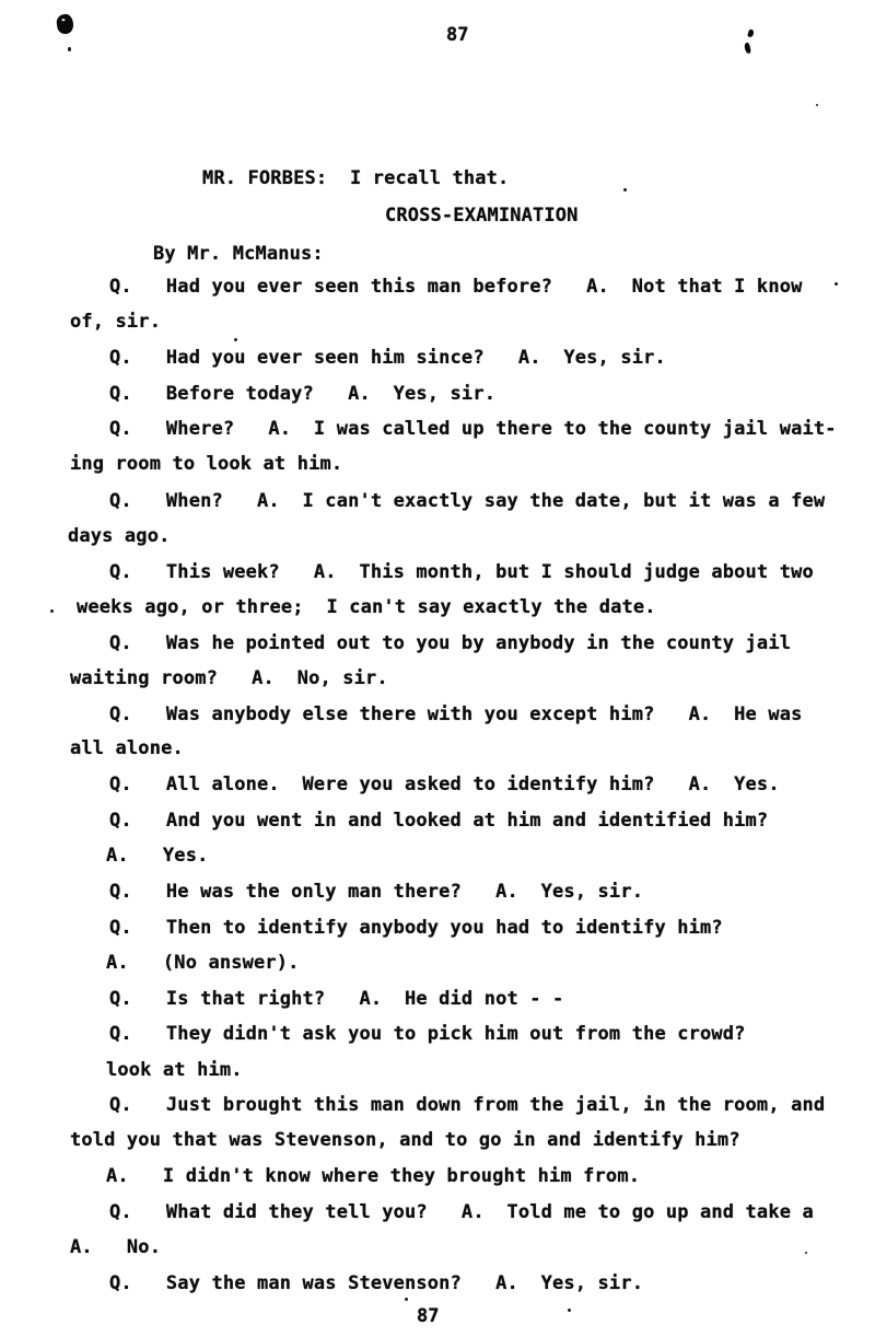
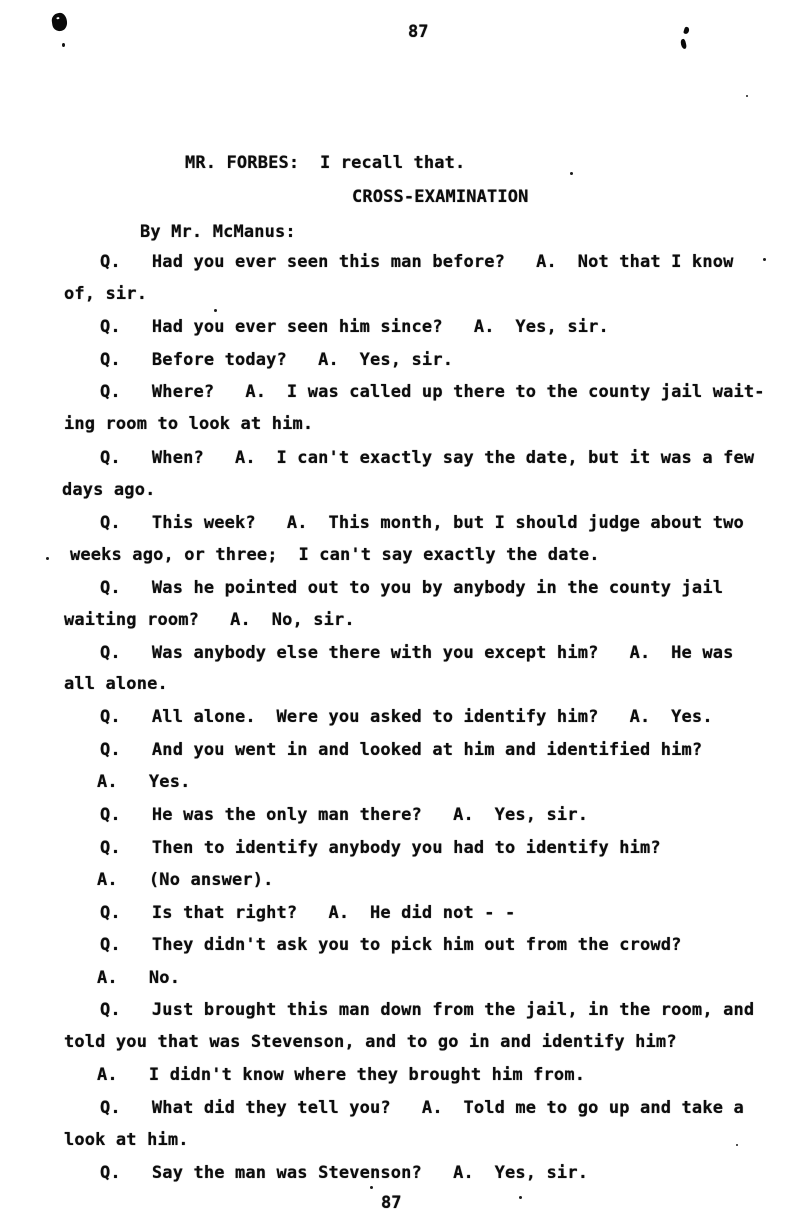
  87
  MR. FORBES: I recall that.
  CROSS-EXAMINATION
  By Mr. McManus:
  Q. Had you ever seen this man before? A. Not that I know
  of, sir.
  Q. Had you ever seen him since? A. Yes, sir.
  Q. Before today? A. Yes, sir.
  Q. Where? A. I was called up there to the county jail wait-
  ing room to look at him.
  Q. When? A. I can't exactly say the date, but it was a few
  days ago.
  Q. This week? A. This month, but I should judge about two
  weeks ago, or three; I can't say exactly the date.
  Q. Was he pointed out to you by anybody in the county jail
  waiting room? A. No, sir.
  Q. Was anybody else there with you except him? A. He was
  all alone.
  Q. All alone. Were you asked to identify him? A. Yes.
  Q. And you went in and looked at him and identified him?
  A. Yes.
  Q. He was the only man there? A. Yes, sir.
  Q. Then to identify anybody you had to identify him?
  A. (No answer).
  Q. Is that right? A. He did not - -
  Q. They didn't ask you to pick him out from the crowd?
- look at him.
+ A. No.
  Q. Just brought this man down from the jail, in the room, and
  told you that was Stevenson, and to go in and identify him?
  A. I didn't know where they brought him from.
  Q. What did they tell you? A. Told me to go up and take a
- A. No.
+ look at him.
  Q. Say the man was Stevenson? A. Yes, sir.
  87
